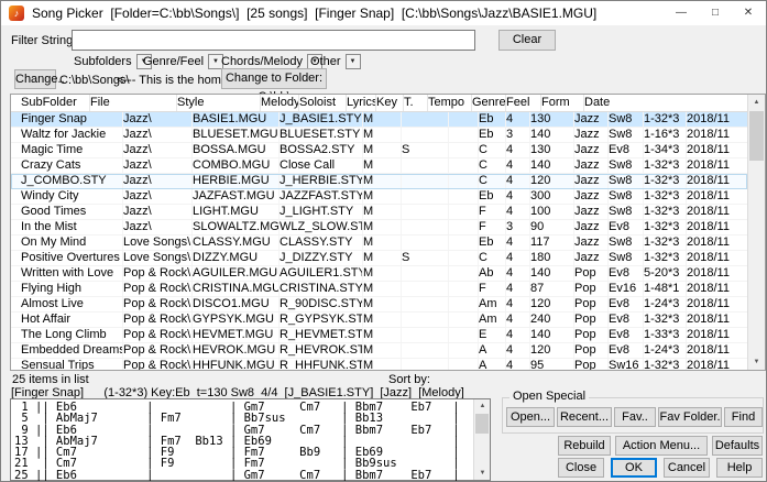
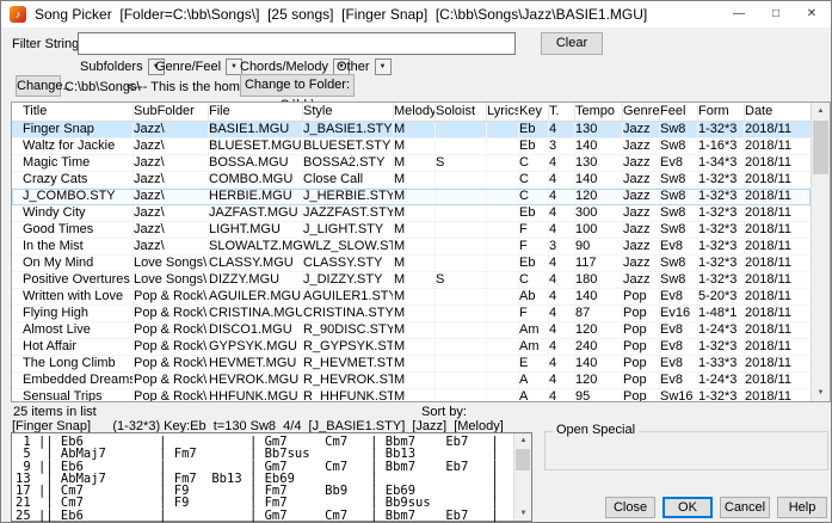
  ♪
  Song Picker [Folder=C:\bb\Songs\] [25 songs] [Finger Snap] [C:\bb\Songs\Jazz\BASIE1.MGU]
  —
  □
  ✕
  Filter String
  Clear
  Subfolders
  Genre/Feel
  Chords/Melody
  Other
  Change
  C:\bb\Songs\
  Change to Folder:
+ Title
  SubFolder
  File
  Style
  Melody
  Soloist
  Lyrics
  Key
  T.
  Tempo
  Genre
  Feel
  Form
  Date
  Finger Snap
  Jazz\
  BASIE1.MGU
  J_BASIE1.STY
  M
  Eb
  4
  130
  Jazz
  Sw8
  1-32*3
  2018/11
  Waltz for Jackie
  Jazz\
  BLUESET.MGU
  BLUESET.STY
  M
  Eb
  3
  140
  Jazz
  Sw8
  1-16*3
  2018/11
  Magic Time
  Jazz\
  BOSSA.MGU
  BOSSA2.STY
  M
  S
  C
  4
  130
  Jazz
  Ev8
  1-34*3
  2018/11
  Crazy Cats
  Jazz\
  COMBO.MGU
  Close Call
  M
  C
  4
  140
  Jazz
  Sw8
  1-32*3
  2018/11
  J_COMBO.STY
  Jazz\
  HERBIE.MGU
  J_HERBIE.STY
  M
  C
  4
  120
  Jazz
  Sw8
  1-32*3
  2018/11
  Windy City
  Jazz\
  JAZFAST.MGU
  JAZZFAST.STY
  M
  Eb
  4
  300
  Jazz
  Sw8
  1-32*3
  2018/11
  Good Times
  Jazz\
  LIGHT.MGU
  J_LIGHT.STY
  M
  F
  4
  100
  Jazz
  Sw8
  1-32*3
  2018/11
  In the Mist
  Jazz\
  SLOWALTZ.MG
  WLZ_SLOW.ST
  M
  F
  3
  90
  Jazz
  Ev8
  1-32*3
  2018/11
  On My Mind
  Love Songs\
  CLASSY.MGU
  CLASSY.STY
  M
  Eb
  4
  117
  Jazz
  Sw8
  1-32*3
  2018/11
  Positive Overtures
  Love Songs\
  DIZZY.MGU
  J_DIZZY.STY
  M
  S
  C
  4
  180
  Jazz
  Sw8
  1-32*3
  2018/11
  Written with Love
  Pop & Rock\
  AGUILER.MGU
  AGUILER1.STY
  M
  Ab
  4
  140
  Pop
  Ev8
  5-20*3
  2018/11
  Flying High
  Pop & Rock\
  CRISTINA.MGU
  CRISTINA.STY
  M
  F
  4
  87
  Pop
  Ev16
  1-48*1
  2018/11
  Almost Live
  Pop & Rock\
  DISCO1.MGU
  R_90DISC.STY
  M
  Am
  4
  120
  Pop
  Ev8
  1-24*3
  2018/11
  Hot Affair
  Pop & Rock\
  GYPSYK.MGU
  R_GYPSYK.ST
  M
  Am
  4
  240
  Pop
  Ev8
  1-32*3
  2018/11
  The Long Climb
  Pop & Rock\
  HEVMET.MGU
  R_HEVMET.ST
  M
  E
  4
  140
  Pop
  Ev8
  1-33*3
  2018/11
  Embedded Dreams
  Pop & Rock\
  HEVROK.MGU
  R_HEVROK.ST
  M
  A
  4
  120
  Pop
  Ev8
  1-24*3
  2018/11
  Sensual Trips
  Pop & Rock\
  HHFUNK.MGU
  R_HHFUNK.ST
  M
  A
  4
  95
  Pop
  Sw16
  1-32*3
  2018/11
  25 items in list
  Sort by:
  [Finger Snap] (1-32*3) Key:Eb t=130 Sw8 4/4 [J_BASIE1.STY] [Jazz] [Melody]
  1 || Eb6 | | Gm7 Cm7 | Bbm7 Eb7 |
  5 | AbMaj7 | Fm7 | Bb7sus | Bb13 |
  9 || Eb6 | | Gm7 Cm7 | Bbm7 Eb7 |
  13 | AbMaj7 | Fm7 Bb13 | Eb69 | |
  17 || Cm7 | F9 | Fm7 Bb9 | Eb69 |
  21 | Cm7 | F9 | Fm7 | Bb9sus |
  25 || Eb6 | | Gm7 Cm7 | Bbm7 Eb7 |
  Open Special
- Open...
- Recent...
- Fav..
- Fav Folder.
- Find
- Rebuild
- Action Menu...
- Defaults
  Close
  OK
  Cancel
  Help
